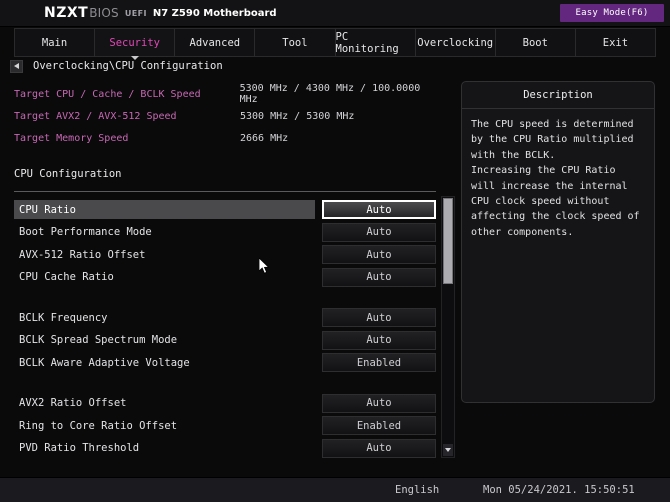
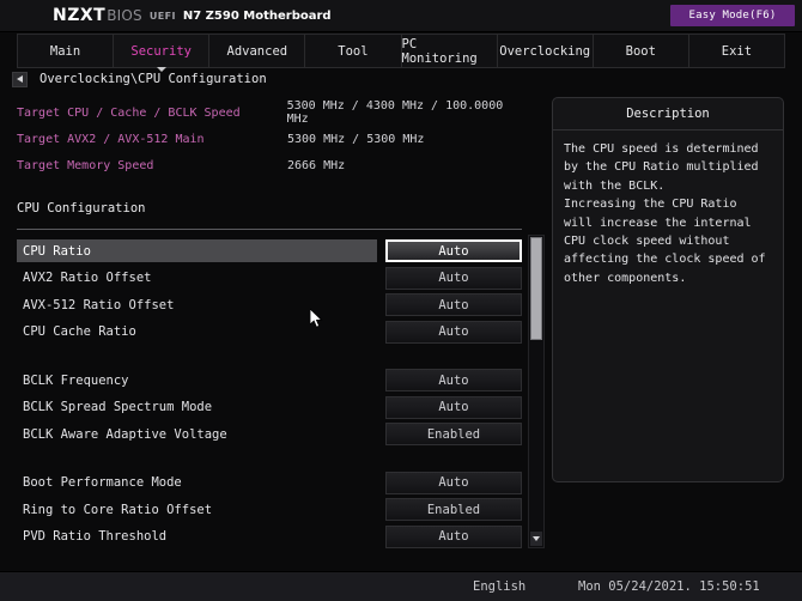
  NZXT
  BIOS
  UEFI
  N7 Z590 Motherboard
  Easy Mode(F6)
  Main
  Security
  Advanced
  Tool
  PC Monitoring
  Overclocking
  Boot
  Exit
  Overclocking\CPU Configuration
  Target CPU / Cache / BCLK Speed
  5300 MHz / 4300 MHz / 100.0000 MHz
- Target AVX2 / AVX-512 Speed
+ Target AVX2 / AVX-512 Main
  5300 MHz / 5300 MHz
  Target Memory Speed
  2666 MHz
  CPU Configuration
  CPU Ratio
  Auto
- Boot Performance Mode
+ AVX2 Ratio Offset
  Auto
  AVX-512 Ratio Offset
  Auto
  CPU Cache Ratio
  Auto
  BCLK Frequency
  Auto
  BCLK Spread Spectrum Mode
  Auto
  BCLK Aware Adaptive Voltage
  Enabled
- AVX2 Ratio Offset
+ Boot Performance Mode
  Auto
  Ring to Core Ratio Offset
  Enabled
  PVD Ratio Threshold
  Auto
  Description
  The CPU speed is determined by the CPU Ratio multiplied with the BCLK.
  Increasing the CPU Ratio will increase the internal CPU clock speed without affecting the clock speed of other components.
  English
  Mon 05/24/2021. 15:50:51
